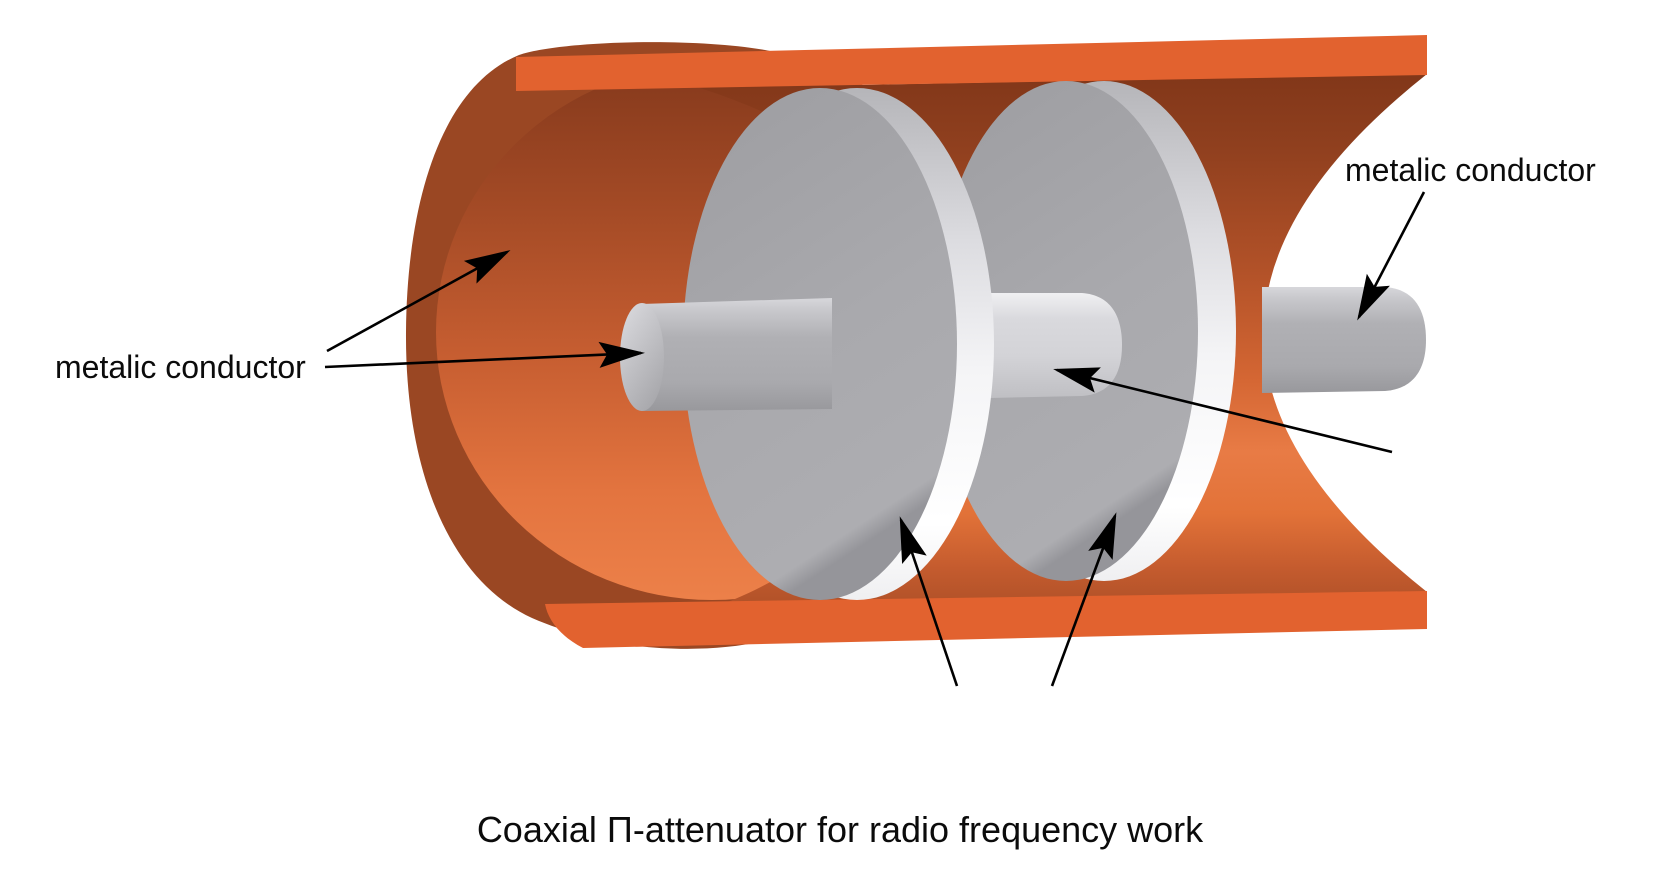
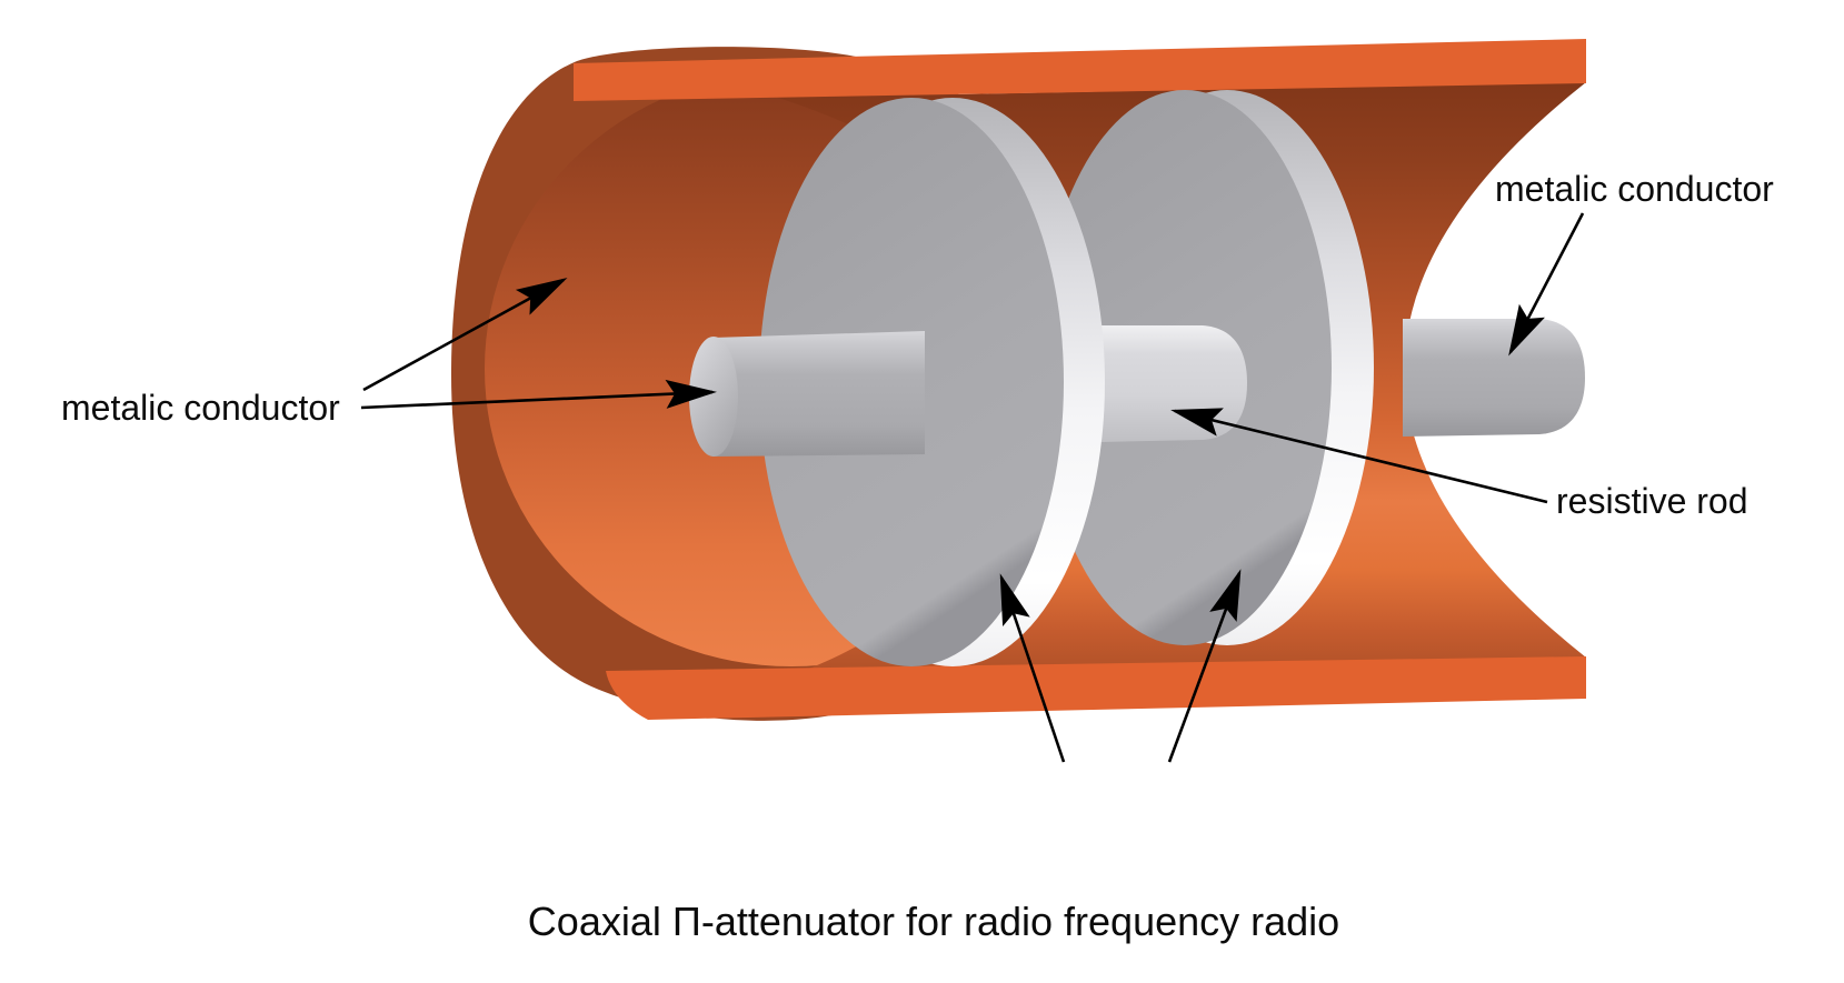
  metalic conductor
  metalic conductor
+ resistive rod
- Coaxial Π-attenuator for radio frequency work
+ Coaxial Π-attenuator for radio frequency radio
